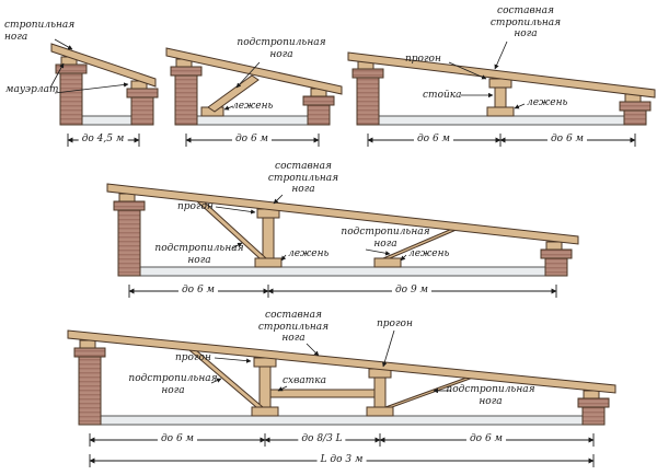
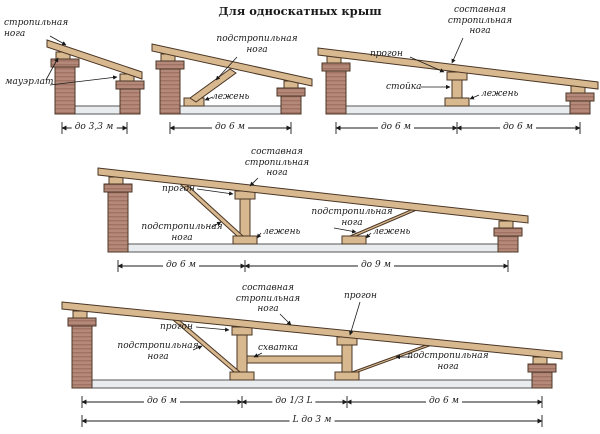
+ Для односкатных крыш
  стропильная
  нога
  мауэрлат
- до 4,5 м
+ до 3,3 м
  подстропильная
  нога
  лежень
  до 6 м
  составная
  стропильная
  нога
  прогон
  стойка
  лежень
  до 6 м
  до 6 м
  составная
  стропильная
  нога
  прогон
  подстропильная
  нога
  подстропильная
  нога
  лежень
  лежень
  до 6 м
  до 9 м
  составная
  стропильная
  нога
  прогон
  прогон
  подстропильная
  нога
  схватка
  подстропильная
  нога
  до 6 м
- до 8/3 L
+ до 1/3 L
  до 6 м
  L до 3 м
